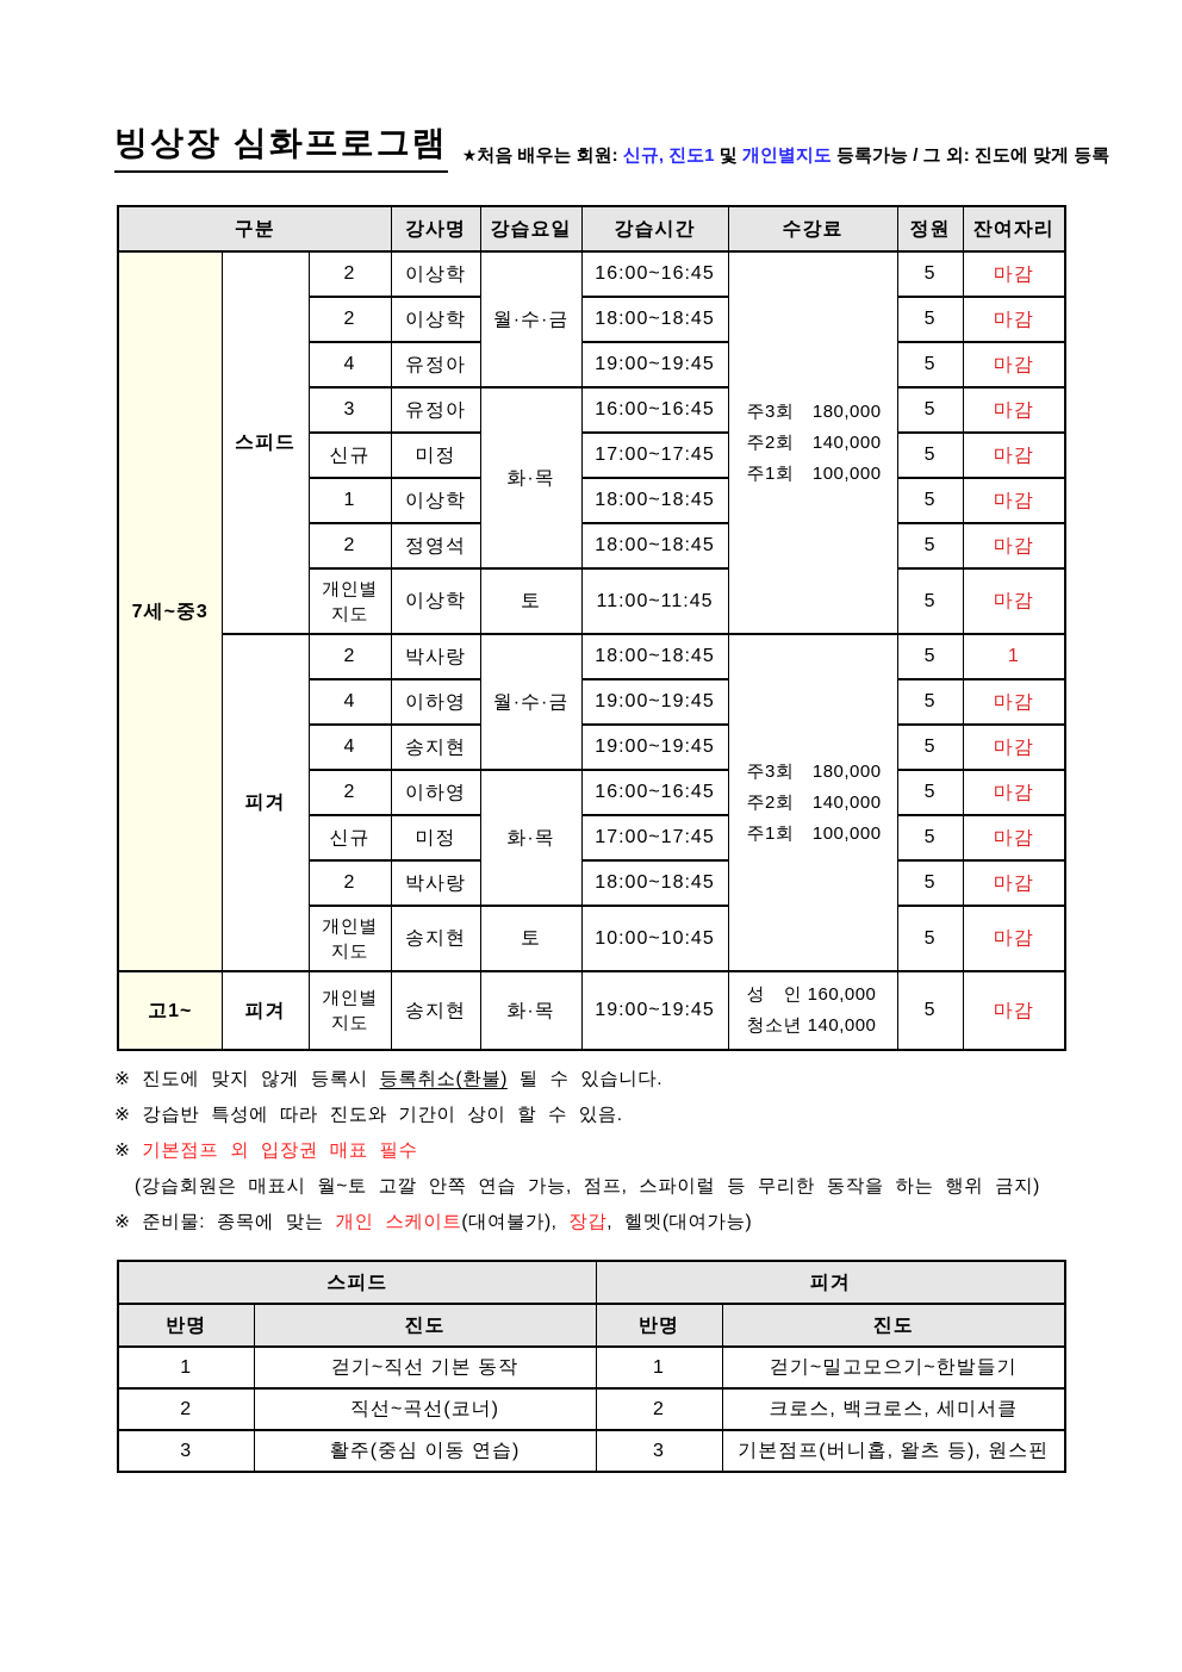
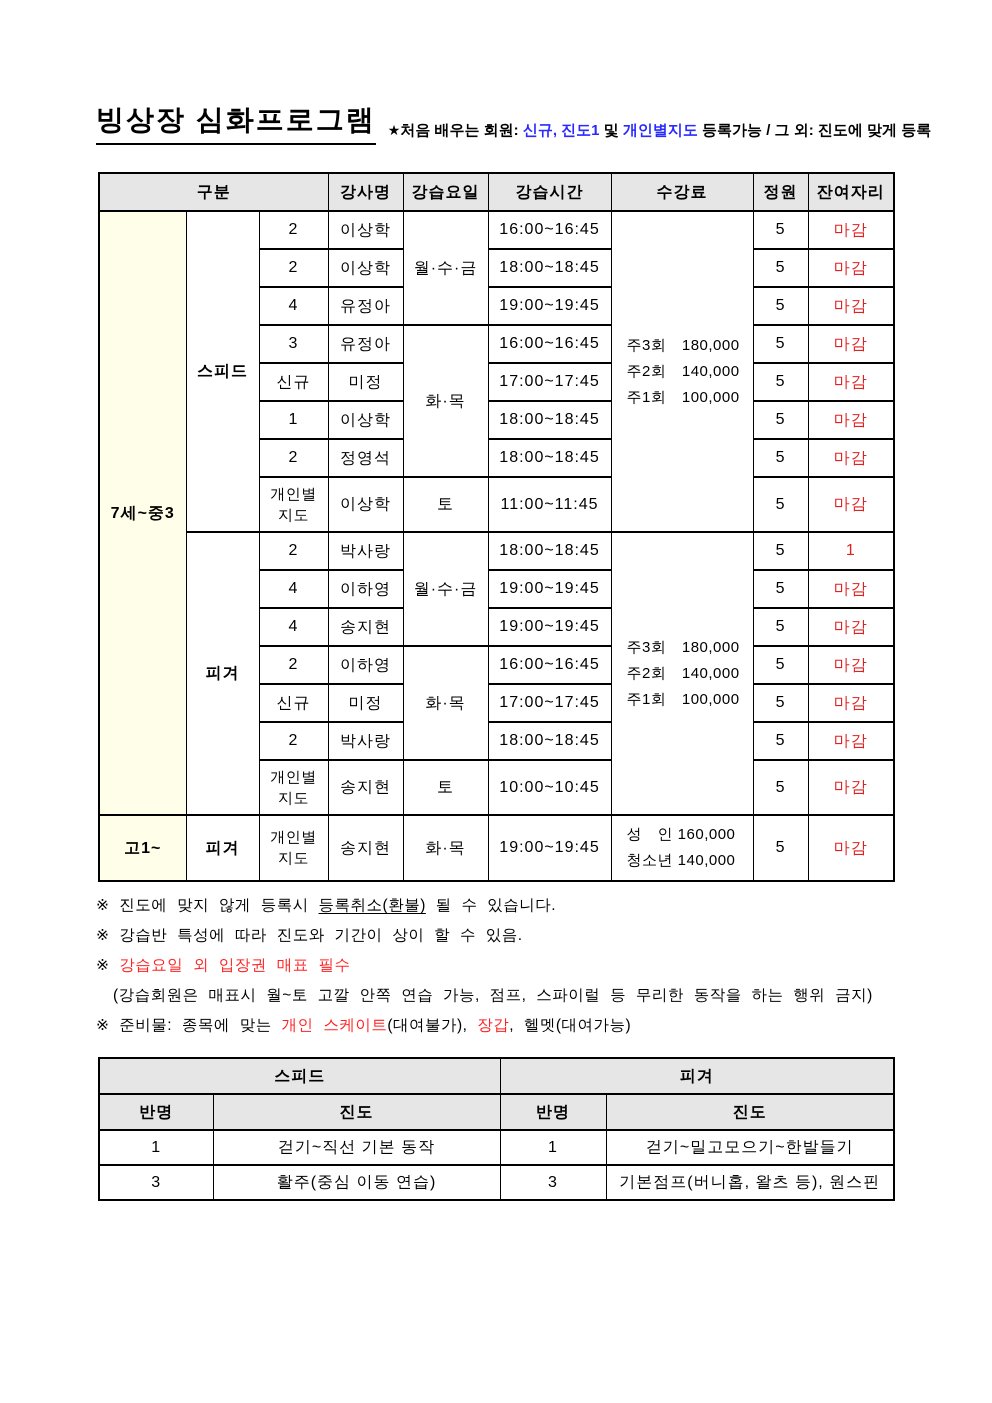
  빙상장 심화프로그램
  ★처음 배우는 회원: 신규, 진도1 및 개인별지도 등록가능 / 그 외: 진도에 맞게 등록
  구분	강사명	강습요일	강습시간	수강료	정원	잔여자리
  7세~중3	스피드	2	이상학	월·수·금	16:00~16:45	주3회 180,000 주2회 140,000 주1회 100,000	5	마감
  2	이상학	18:00~18:45	5	마감
  4	유정아	19:00~19:45	5	마감
  3	유정아	화·목	16:00~16:45	5	마감
  신규	미정	17:00~17:45	5	마감
  1	이상학	18:00~18:45	5	마감
  2	정영석	18:00~18:45	5	마감
  개인별 지도	이상학	토	11:00~11:45	5	마감
  피겨	2	박사랑	월·수·금	18:00~18:45	주3회 180,000 주2회 140,000 주1회 100,000	5	1
  4	이하영	19:00~19:45	5	마감
  4	송지현	19:00~19:45	5	마감
  2	이하영	화·목	16:00~16:45	5	마감
  신규	미정	17:00~17:45	5	마감
  2	박사랑	18:00~18:45	5	마감
  개인별 지도	송지현	토	10:00~10:45	5	마감
  고1~	피겨	개인별 지도	송지현	화·목	19:00~19:45	성 인 160,000 청소년 140,000	5	마감
  ※ 진도에 맞지 않게 등록시 등록취소(환불) 될 수 있습니다.
  ※ 강습반 특성에 따라 진도와 기간이 상이 할 수 있음.
- ※ 기본점프 외 입장권 매표 필수
+ ※ 강습요일 외 입장권 매표 필수
  (강습회원은 매표시 월~토 고깔 안쪽 연습 가능, 점프, 스파이럴 등 무리한 동작을 하는 행위 금지)
  ※ 준비물: 종목에 맞는 개인 스케이트(대여불가), 장갑, 헬멧(대여가능)
  스피드	피겨
  반명	진도	반명	진도
  1	걷기~직선 기본 동작	1	걷기~밀고모으기~한발들기
- 2	직선~곡선(코너)	2	크로스, 백크로스, 세미서클
  3	활주(중심 이동 연습)	3	기본점프(버니홉, 왈츠 등), 원스핀
